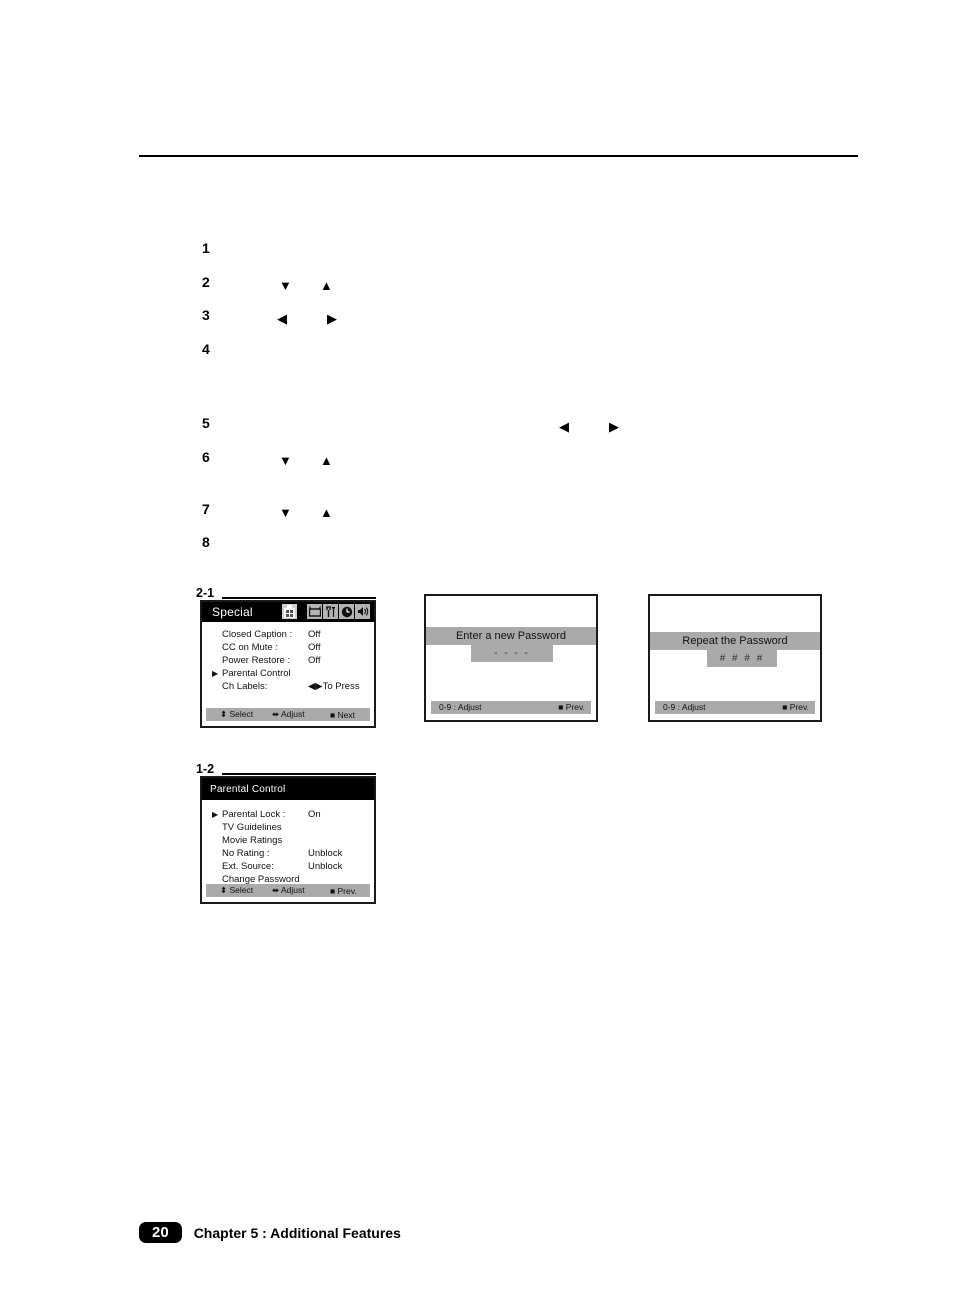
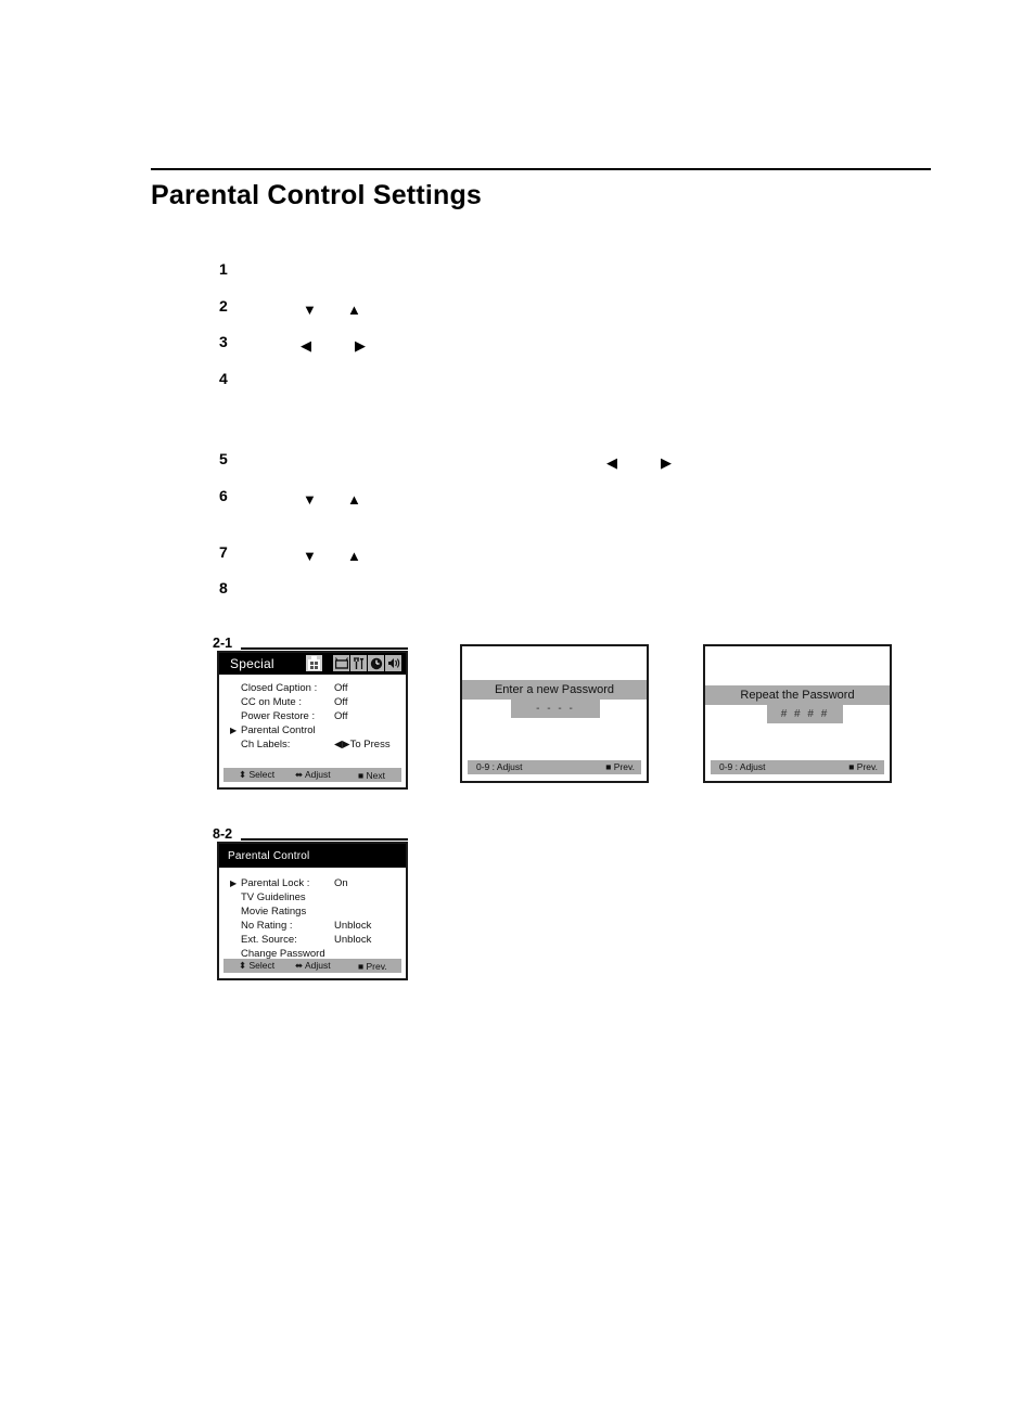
+ Parental Control Settings
  1
  2
  ▼
  ▲
  3
  ◀
  ▶
  4
  5
  ◀
  ▶
  6
  ▼
  ▲
  7
  ▼
  ▲
  8
  2-1
  Special
  Closed Caption :
  Off
  CC on Mute :
  Off
  Power Restore :
  Off
  ▶
  Parental Control
  Ch Labels:
  ◀▶To Press
  ⬍ Select
  ⬌ Adjust
  ■ Next
  Enter a new Password
  - - - -
  0-9 : Adjust
  ■ Prev.
  Repeat the Password
  # # # #
  0-9 : Adjust
  ■ Prev.
- 1-2
+ 8-2
  Parental Control
  ▶
  Parental Lock :
  On
  TV Guidelines
  Movie Ratings
  No Rating :
  Unblock
  Ext. Source:
  Unblock
  Change Password
  ⬍ Select
  ⬌ Adjust
  ■ Prev.
- 20
- Chapter 5 : Additional Features
